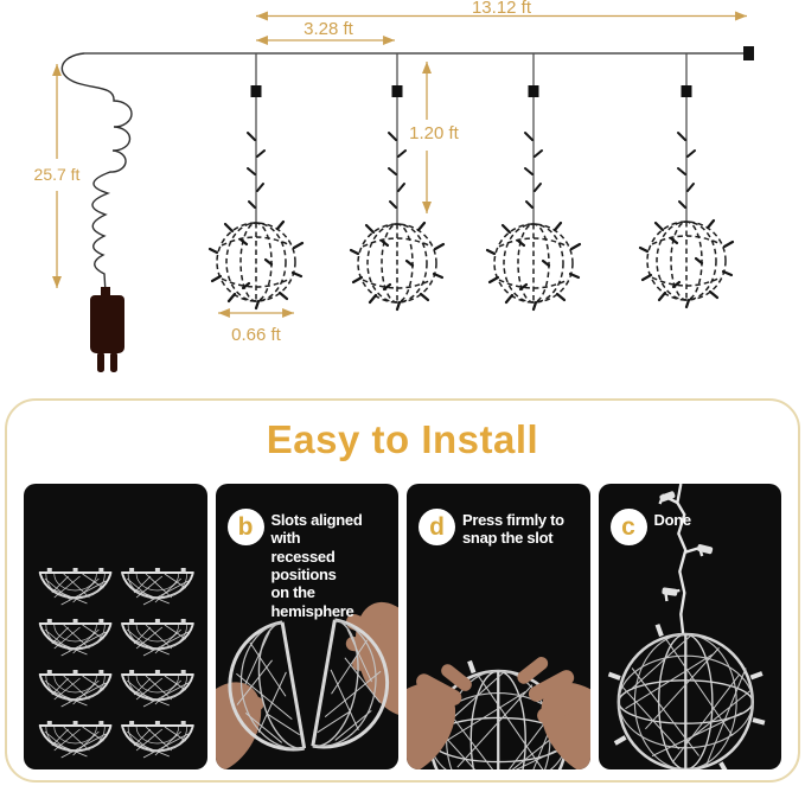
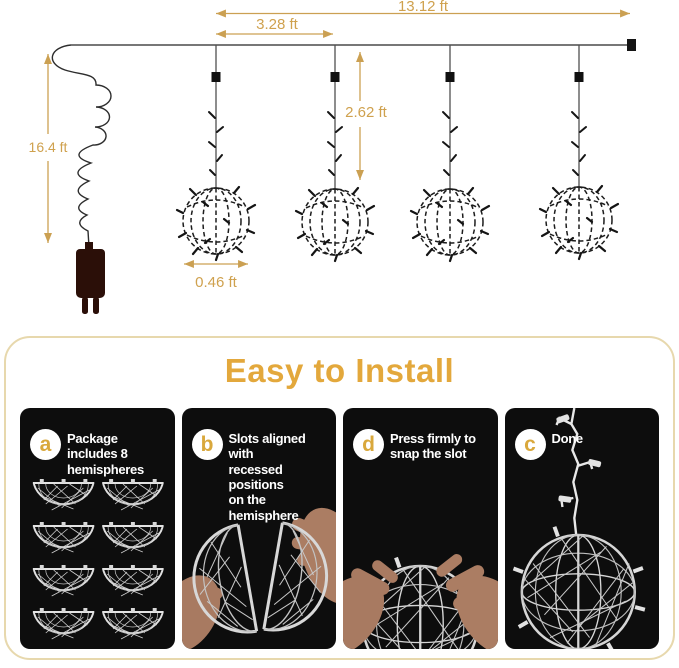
  13.12 ft
  3.28 ft
- 1.20 ft
+ 2.62 ft
- 25.7 ft
+ 16.4 ft
- 0.66 ft
+ 0.46 ft
  Easy to Install
+ a
+ Package includes 8
+ hemispheres
  b
  Slots aligned with
  recessed positions
  on the hemisphere
  d
  Press firmly to
  snap the slot
  c
  Done
